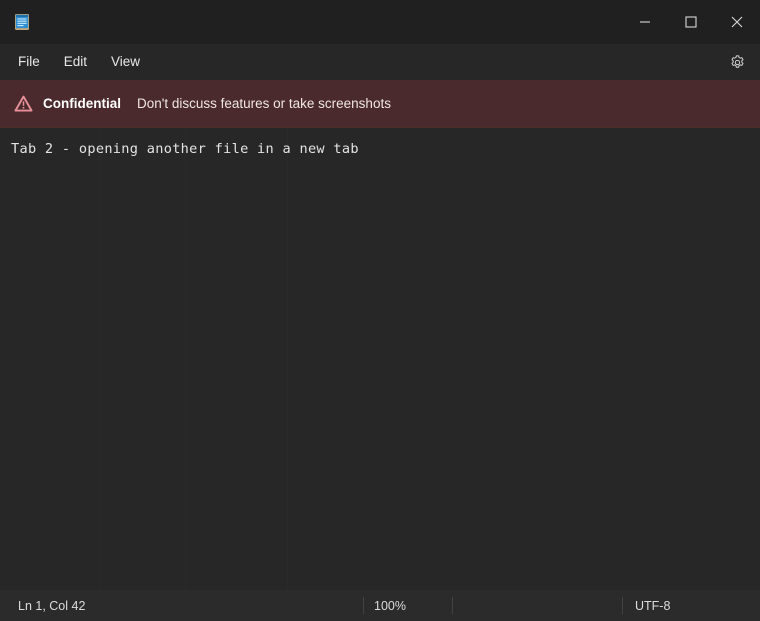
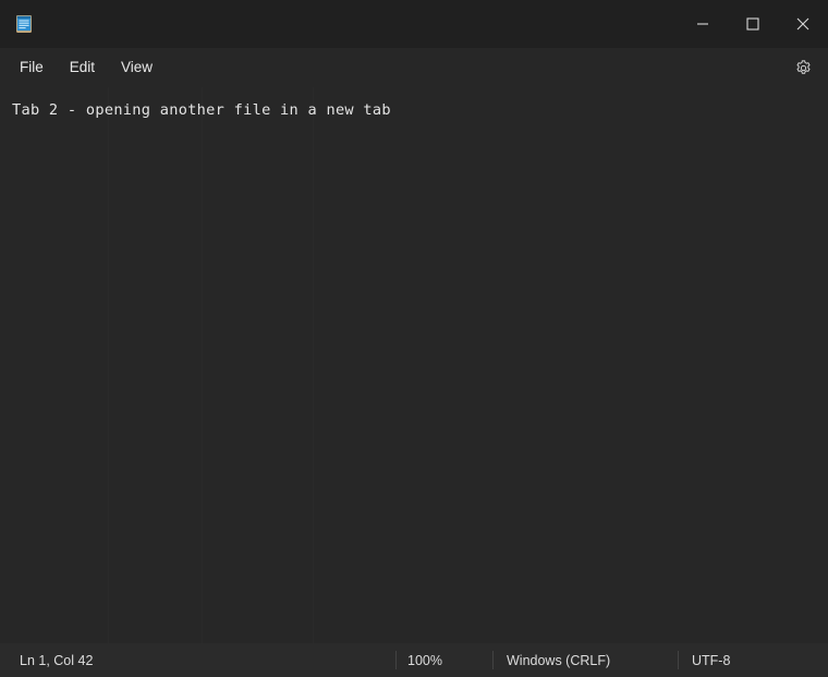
  File
  Edit
  View
- Confidential
- Don't discuss features or take screenshots
  Tab 2 - opening another file in a new tab
  Ln 1, Col 42
  100%
+ Windows (CRLF)
  UTF-8
